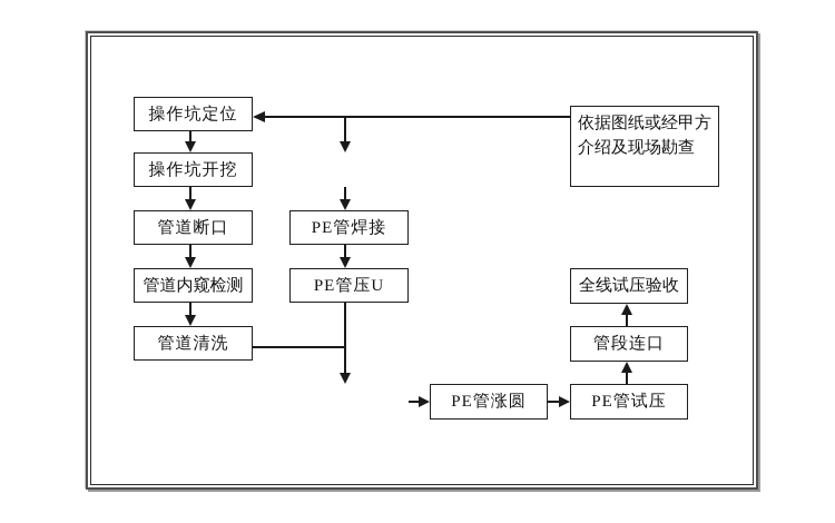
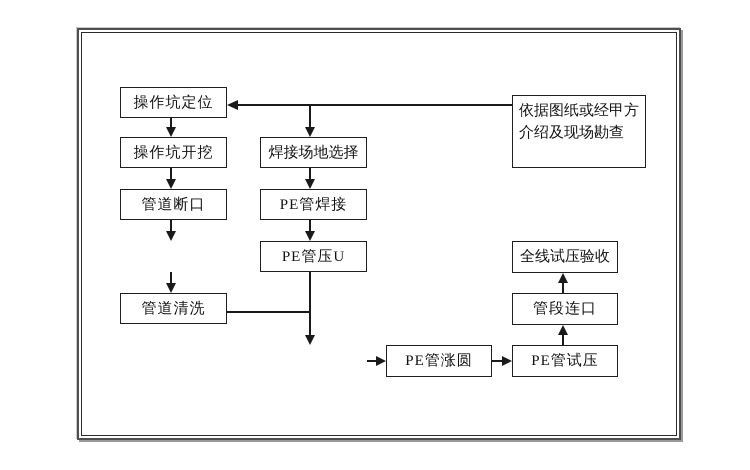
  操作坑定位
  操作坑开挖
  管道断口
- 管道内窥检测
  管道清洗
+ 焊接场地选择
  PE管焊接
  PE管压U
  PE管涨圆
  PE管试压
  管段连口
  全线试压验收
  依据图纸或经甲方
  介绍及现场勘查
